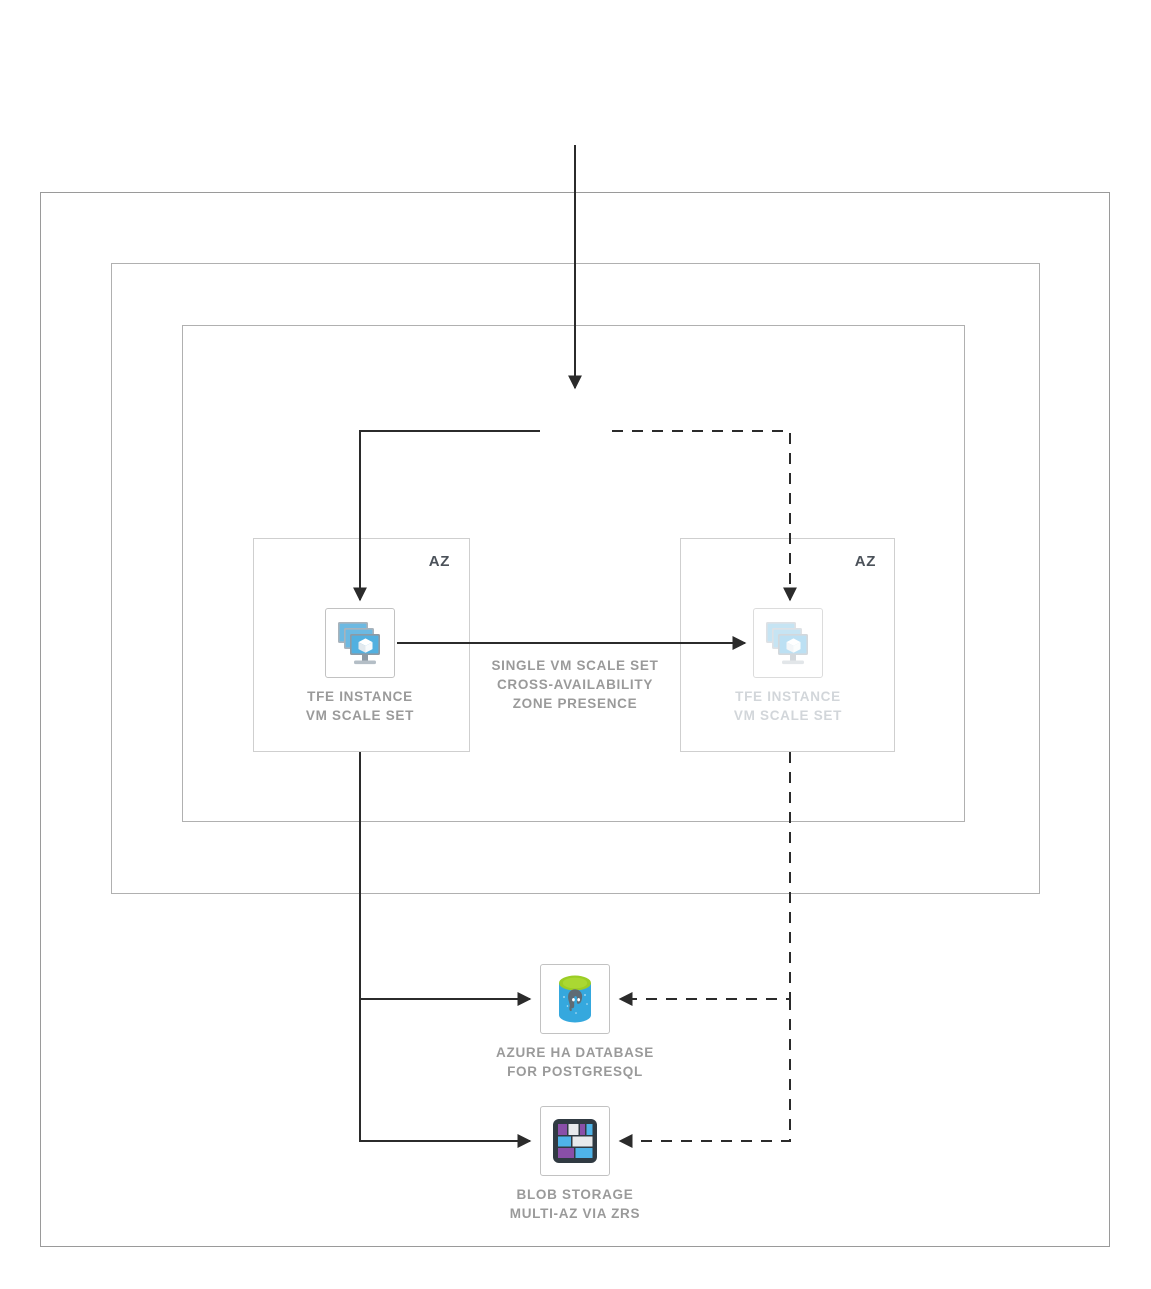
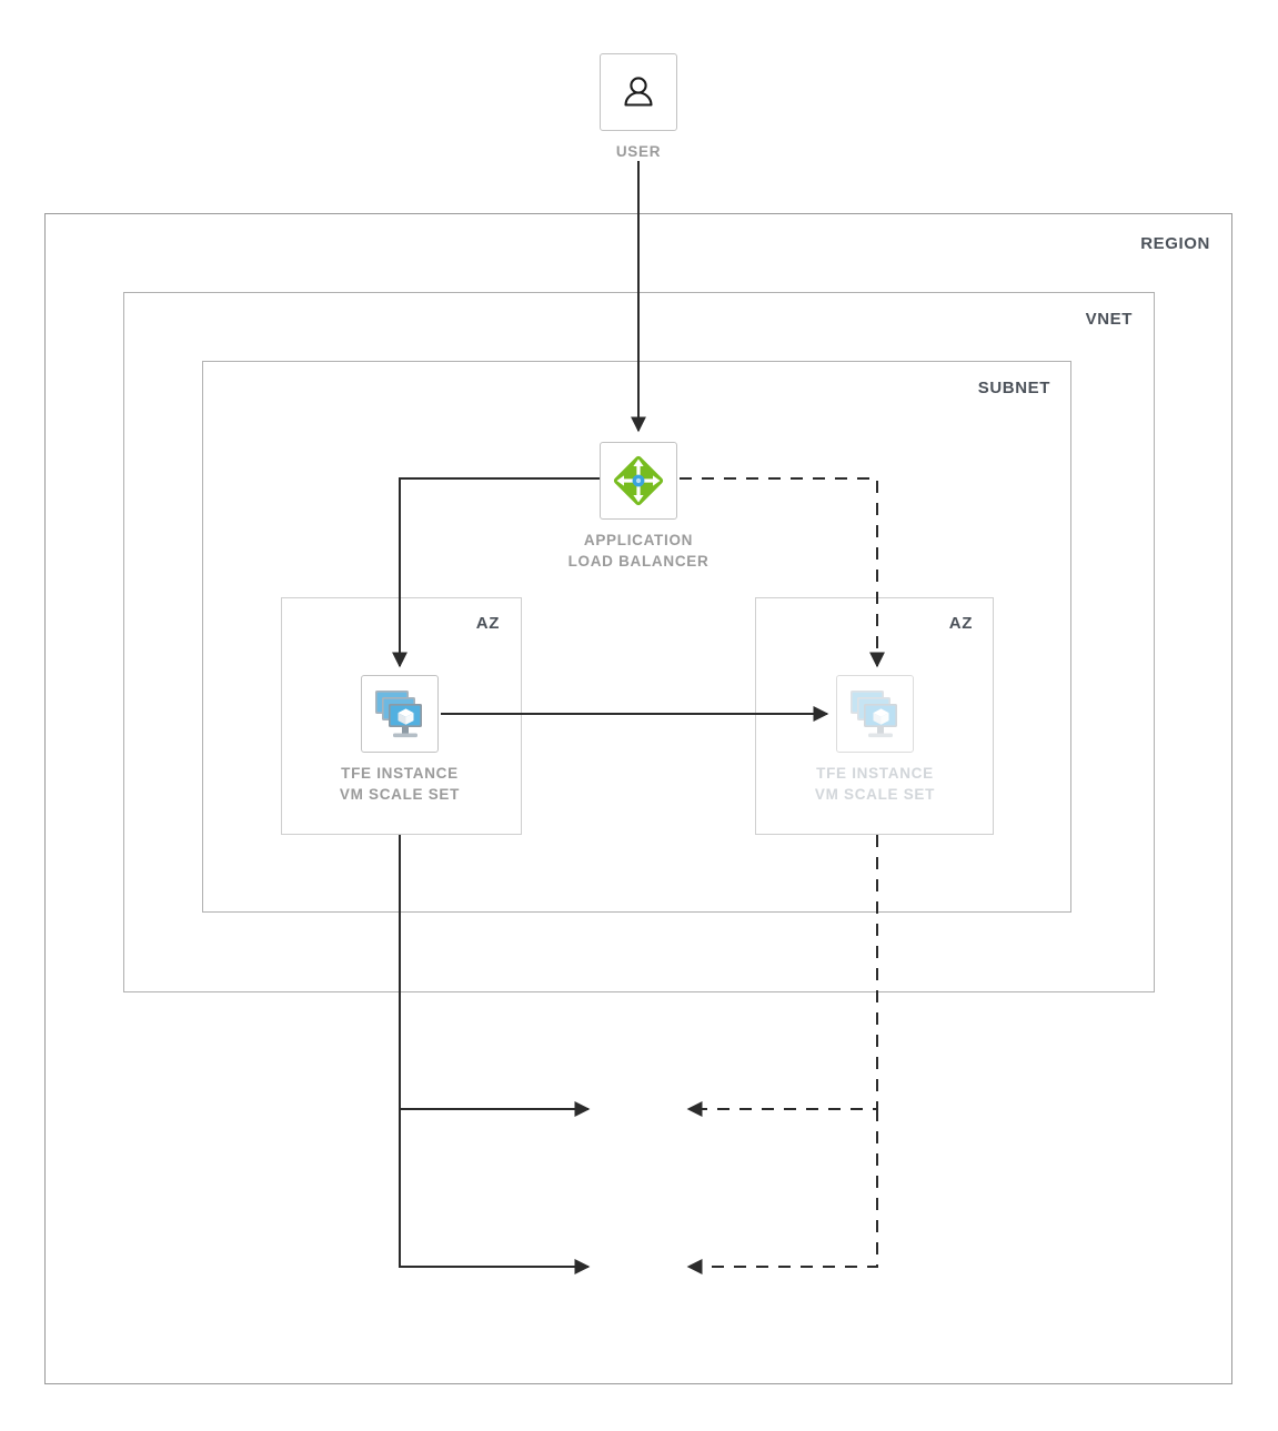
+ REGION
+ VNET
+ SUBNET
  AZ
  AZ
+ USER
+ APPLICATION
+ LOAD BALANCER
  TFE INSTANCE
  VM SCALE SET
  TFE INSTANCE
  VM SCALE SET
- SINGLE VM SCALE SET
- CROSS-AVAILABILITY
- ZONE PRESENCE
- AZURE HA DATABASE
- FOR POSTGRESQL
- BLOB STORAGE
- MULTI-AZ VIA ZRS
